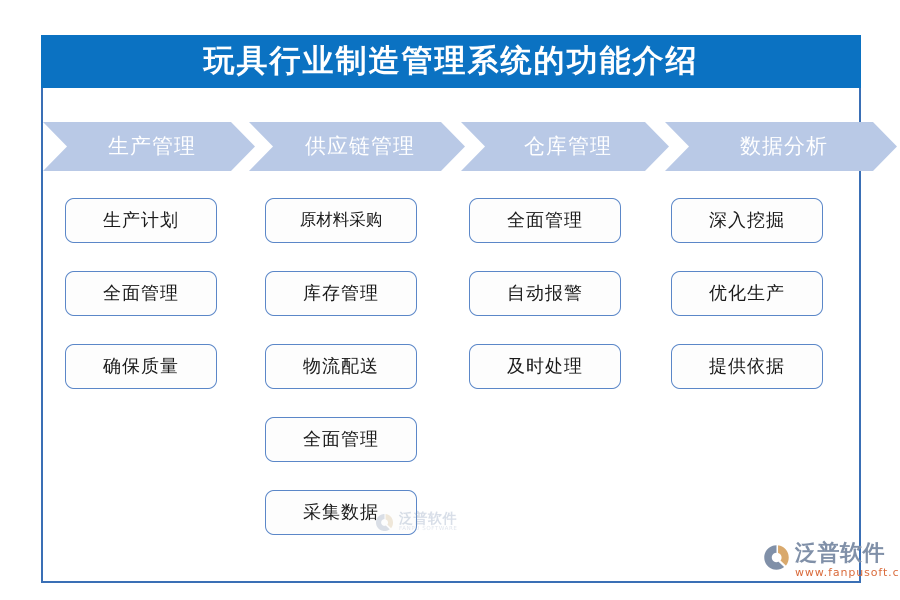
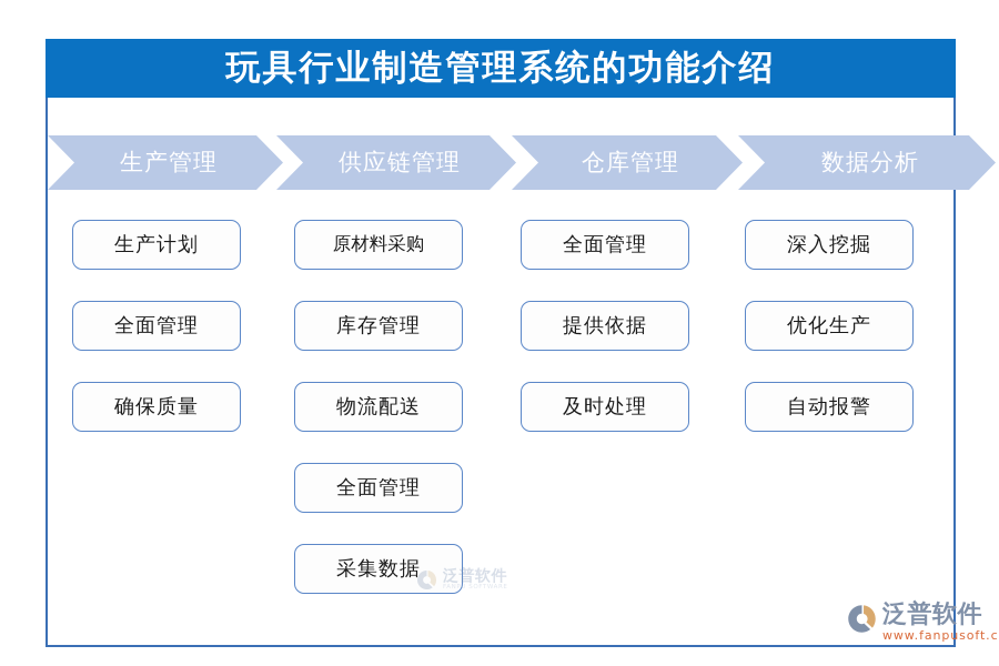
  玩具行业制造管理系统的功能介绍
  生产管理
  供应链管理
  仓库管理
  数据分析
  生产计划
  全面管理
  确保质量
  原材料采购
  库存管理
  物流配送
  全面管理
  采集数据
  全面管理
- 自动报警
+ 提供依据
  及时处理
  深入挖掘
  优化生产
- 提供依据
+ 自动报警
  泛普软件
  泛普软件
  www.fanpusoft.c
